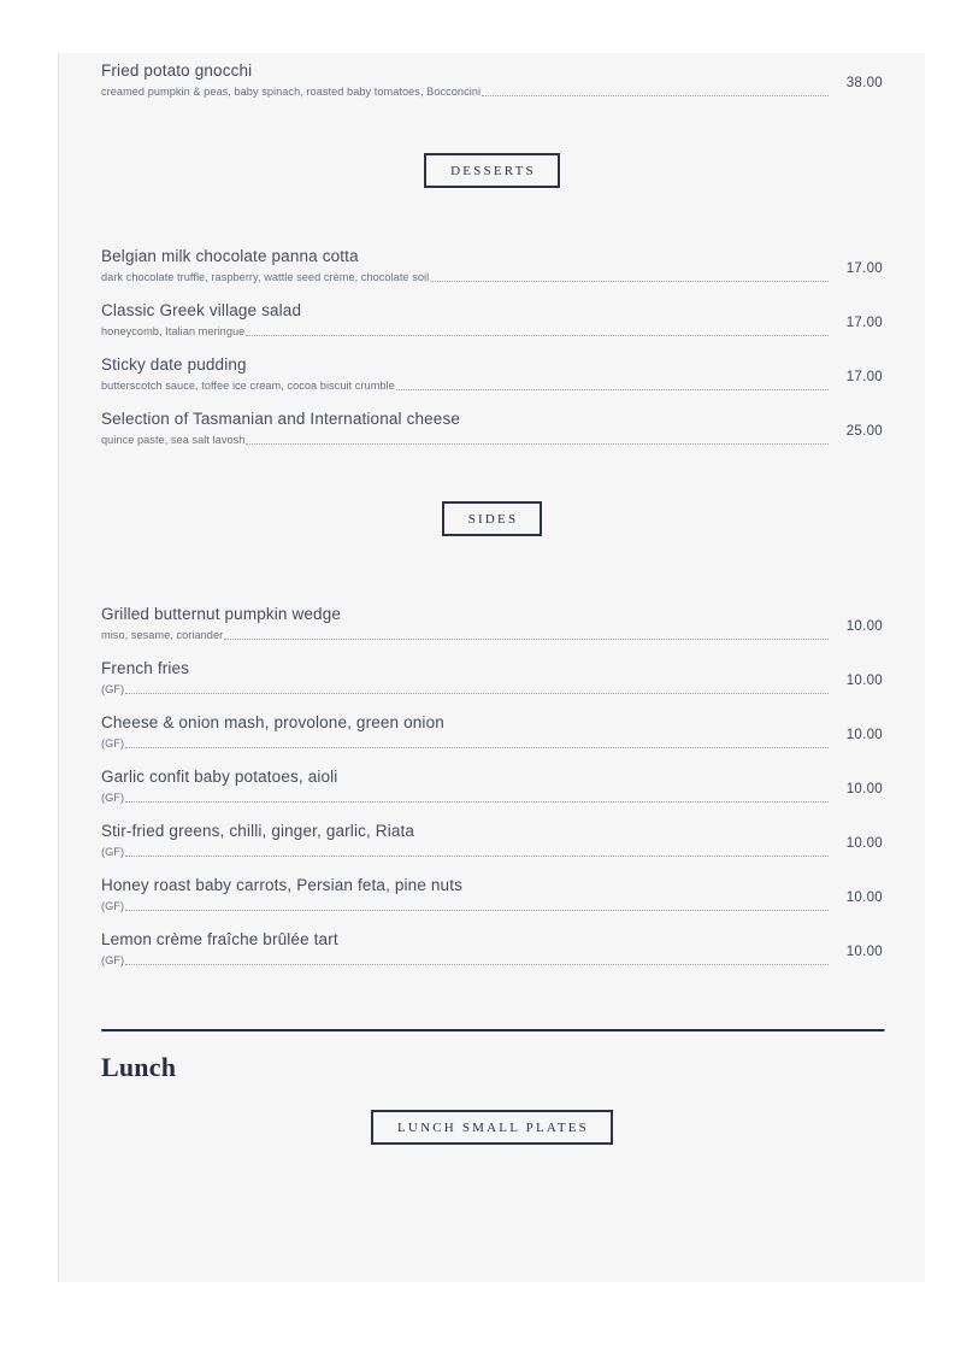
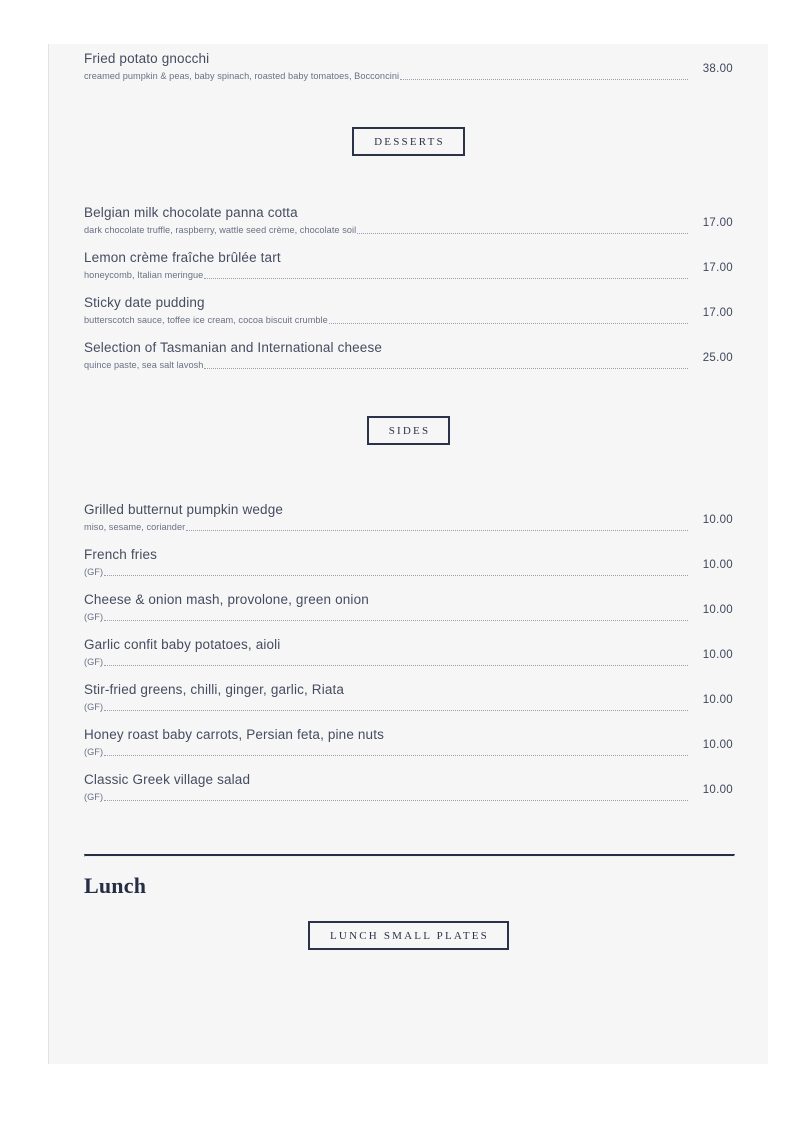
  Fried potato gnocchi
  creamed pumpkin & peas, baby spinach, roasted baby tomatoes, Bocconcini
  38.00
  DESSERTS
  Belgian milk chocolate panna cotta
  dark chocolate truffle, raspberry, wattle seed crème, chocolate soil
  17.00
- Classic Greek village salad
+ Lemon crème fraîche brûlée tart
  honeycomb, Italian meringue
  17.00
  Sticky date pudding
  butterscotch sauce, toffee ice cream, cocoa biscuit crumble
  17.00
  Selection of Tasmanian and International cheese
  quince paste, sea salt lavosh
  25.00
  SIDES
  Grilled butternut pumpkin wedge
  miso, sesame, coriander
  10.00
  French fries
  (GF)
  10.00
  Cheese & onion mash, provolone, green onion
  (GF)
  10.00
  Garlic confit baby potatoes, aioli
  (GF)
  10.00
  Stir-fried greens, chilli, ginger, garlic, Riata
  (GF)
  10.00
  Honey roast baby carrots, Persian feta, pine nuts
  (GF)
  10.00
- Lemon crème fraîche brûlée tart
+ Classic Greek village salad
  (GF)
  10.00
  Lunch
  LUNCH SMALL PLATES
